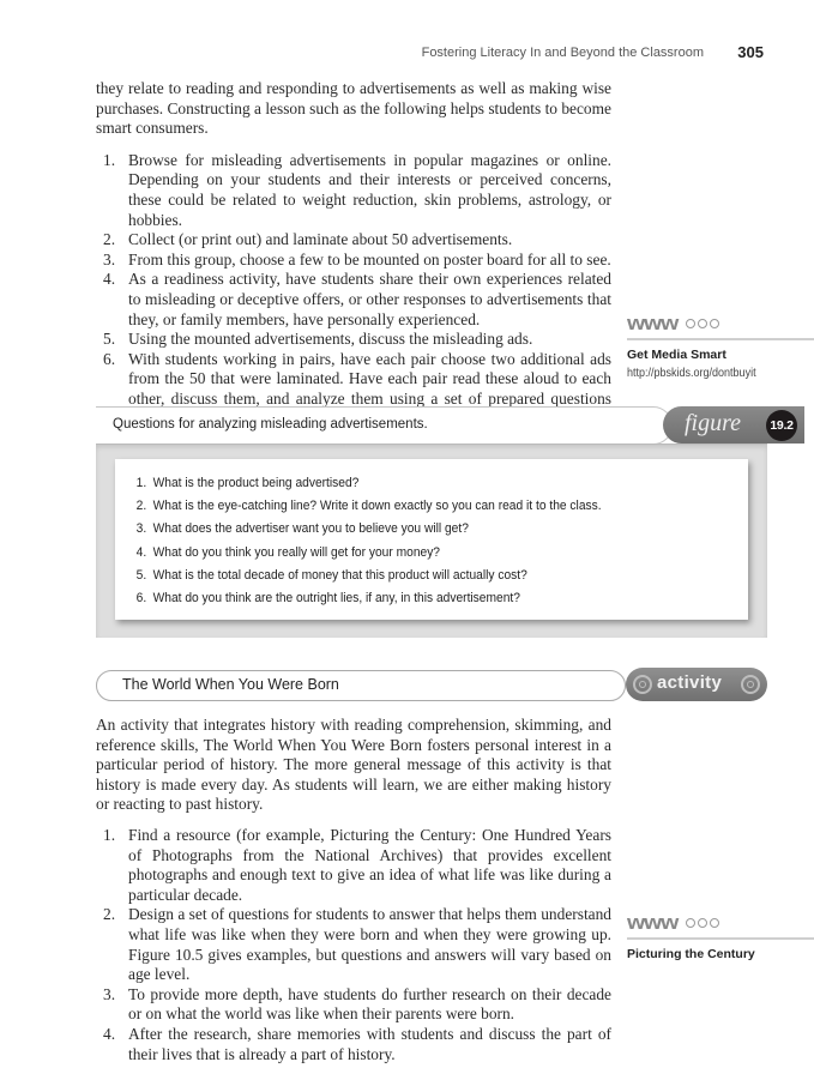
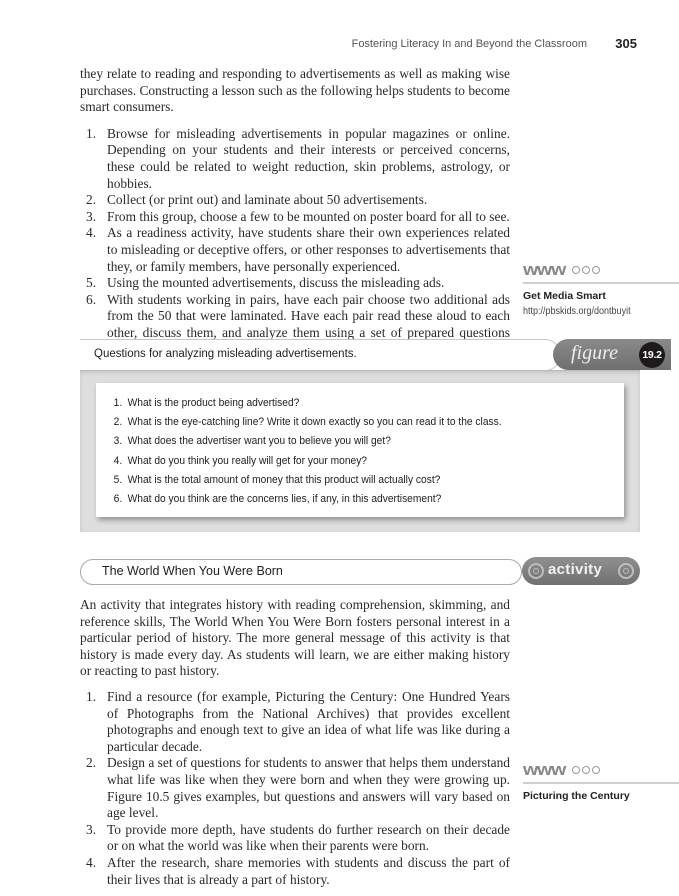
  Fostering Literacy In and Beyond the Classroom
  305
  they relate to reading and responding to advertisements as well as making wise purchases. Constructing a lesson such as the following helps students to become smart consumers.
  1.
  Browse for misleading advertisements in popular magazines or online. Depending on your students and their interests or perceived concerns, these could be related to weight reduction, skin problems, astrology, or hobbies.
  2.
  Collect (or print out) and laminate about 50 advertisements.
  3.
  From this group, choose a few to be mounted on poster board for all to see.
  4.
  As a readiness activity, have students share their own experiences related to misleading or deceptive offers, or other responses to advertisements that they, or family members, have personally experienced.
  5.
  Using the mounted advertisements, discuss the misleading ads.
  6.
  With students working in pairs, have each pair choose two additional ads from the 50 that were laminated. Have each pair read these aloud to each other, discuss them, and analyze them using a set of prepared questions
  www
  Get Media Smart
  http://pbskids.org/dontbuyit
  Questions for analyzing misleading advertisements.
  figure
  19.2
  1.
  What is the product being advertised?
  2.
  What is the eye-catching line? Write it down exactly so you can read it to the class.
  3.
  What does the advertiser want you to believe you will get?
  4.
  What do you think you really will get for your money?
  5.
- What is the total decade of money that this product will actually cost?
+ What is the total amount of money that this product will actually cost?
  6.
- What do you think are the outright lies, if any, in this advertisement?
+ What do you think are the concerns lies, if any, in this advertisement?
  The World When You Were Born
  activity
  An activity that integrates history with reading comprehension, skimming, and reference skills, The World When You Were Born fosters personal interest in a particular period of history. The more general message of this activity is that history is made every day. As students will learn, we are either making history or reacting to past history.
  1.
  Find a resource (for example, Picturing the Century: One Hundred Years of Photographs from the National Archives) that provides excellent photographs and enough text to give an idea of what life was like during a particular decade.
  2.
  Design a set of questions for students to answer that helps them understand what life was like when they were born and when they were growing up. Figure 10.5 gives examples, but questions and answers will vary based on age level.
  3.
  To provide more depth, have students do further research on their decade or on what the world was like when their parents were born.
  4.
  After the research, share memories with students and discuss the part of their lives that is already a part of history.
  www
  Picturing the Century
